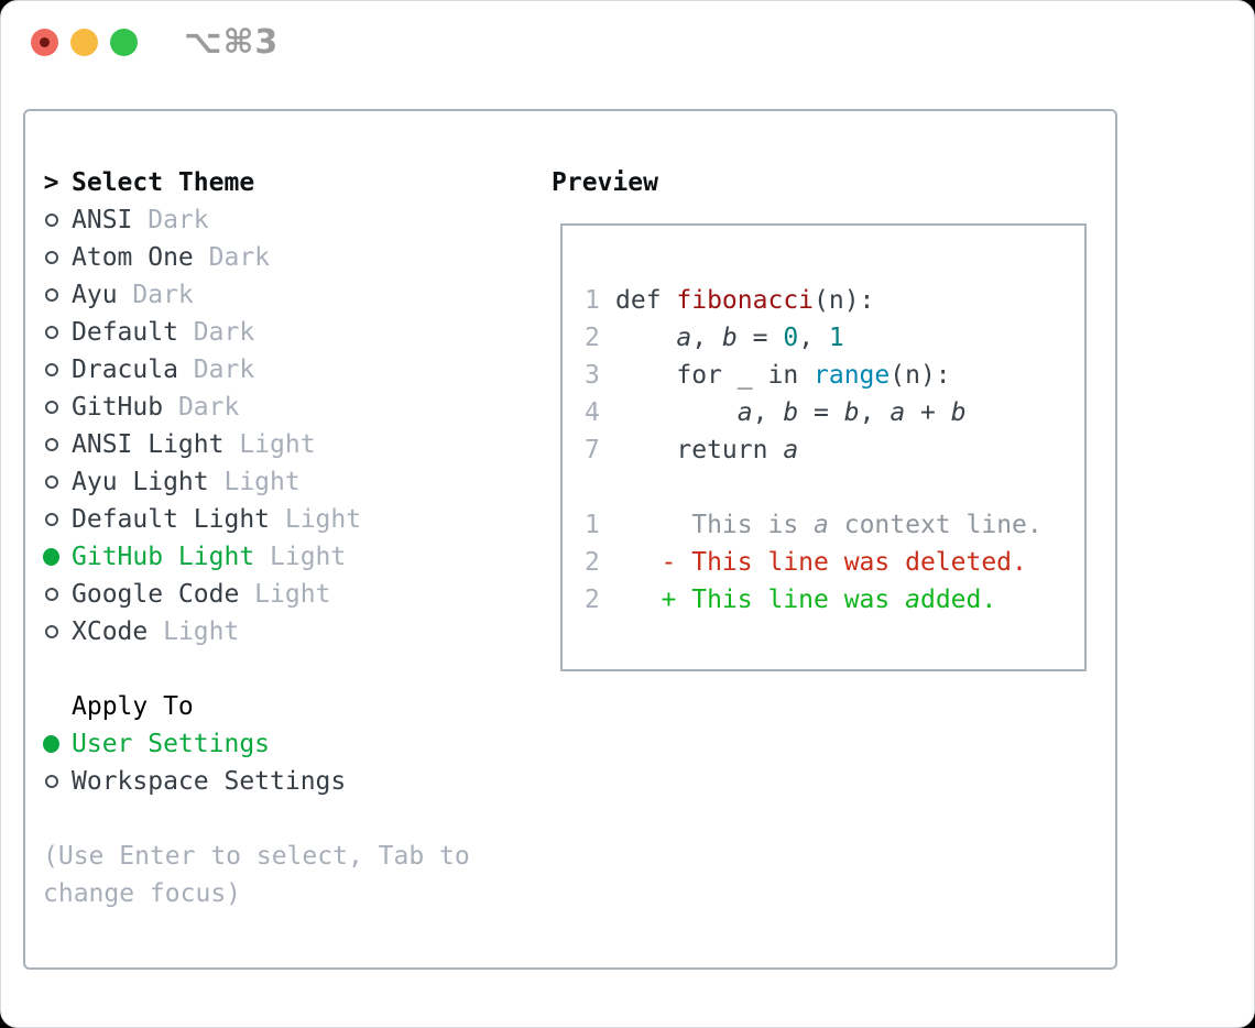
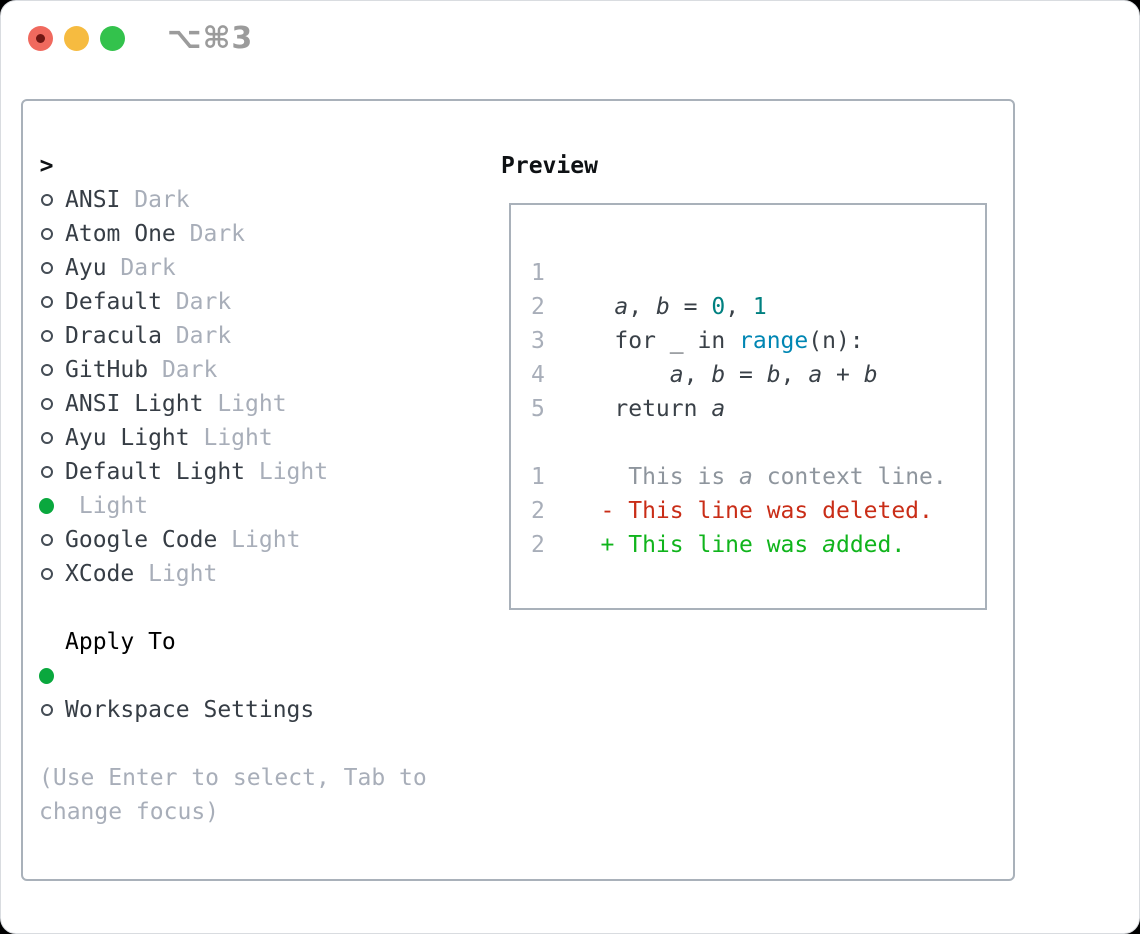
  ⌥⌘3
  >
- Select Theme
  ANSI
  Dark
  Atom One
  Dark
  Ayu
  Dark
  Default
  Dark
  Dracula
  Dark
  GitHub
  Dark
  ANSI Light
  Light
  Ayu Light
  Light
  Default Light
  Light
- GitHub Light
  Light
  Google Code
  Light
  XCode
  Light
  Apply To
- User Settings
  Workspace Settings
  (Use Enter to select, Tab to
  change focus)
  Preview
  1
- def fibonacci(n):
  2
  a, b = 0, 1
  3
  for _ in range(n):
  4
  a, b = b, a + b
- 7
+ 5
  return a
  1
  This is a context line.
  2
  - This line was deleted.
  2
  + This line was added.
